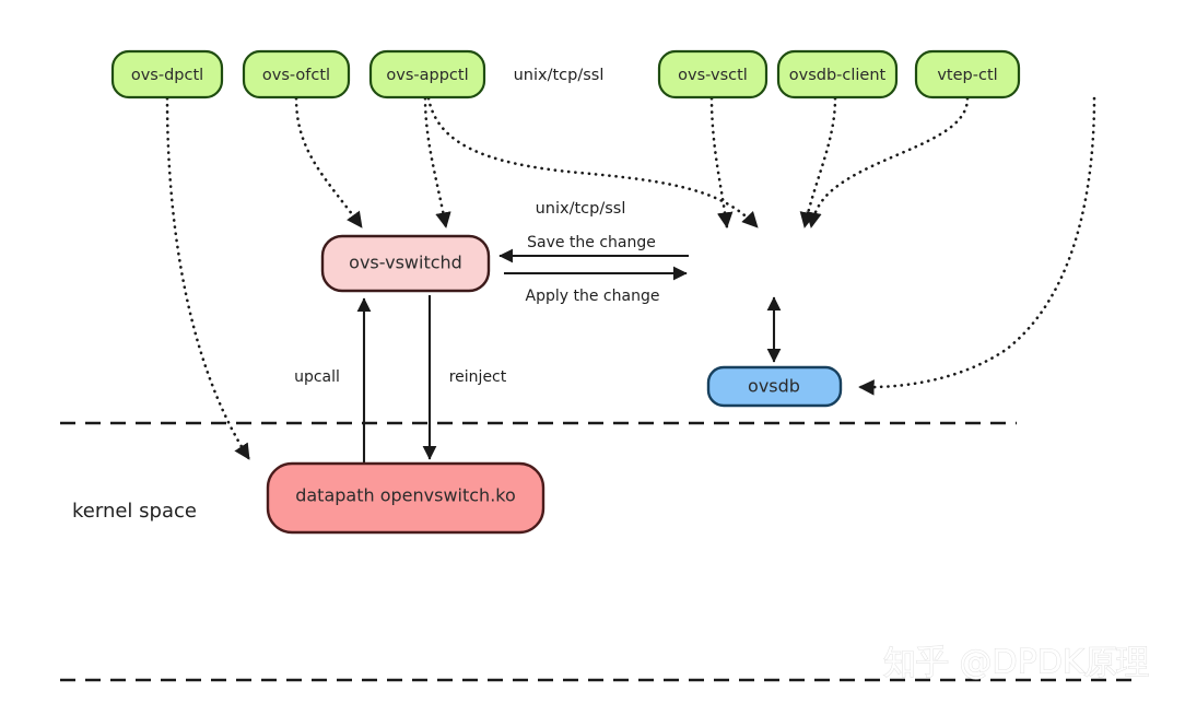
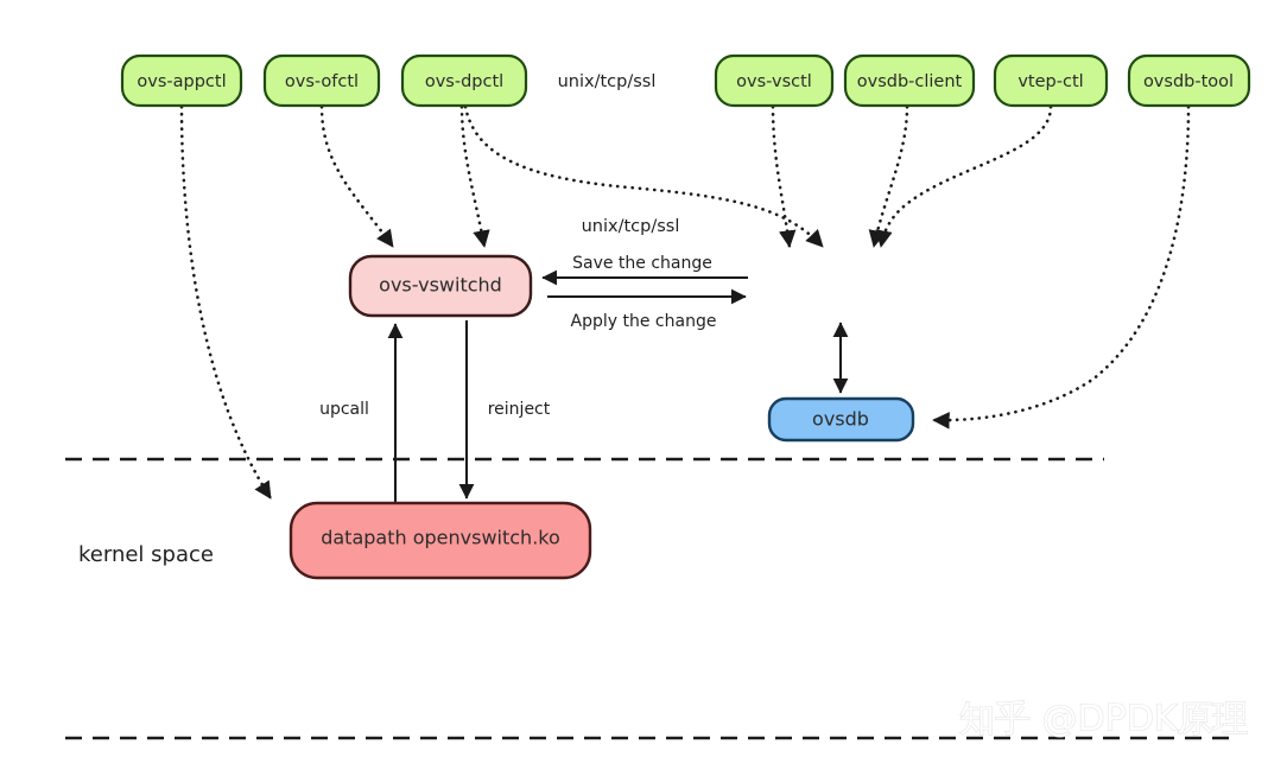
- ovs-dpctl
+ ovs-appctl
  ovs-ofctl
- ovs-appctl
+ ovs-dpctl
  ovs-vsctl
  ovsdb-client
  vtep-ctl
+ ovsdb-tool
  ovs-vswitchd
  ovsdb
  datapath openvswitch.ko
  unix/tcp/ssl
  unix/tcp/ssl
  Save the change
  Apply the change
  upcall
  reinject
  kernel space
  知乎 @DPDK原理
